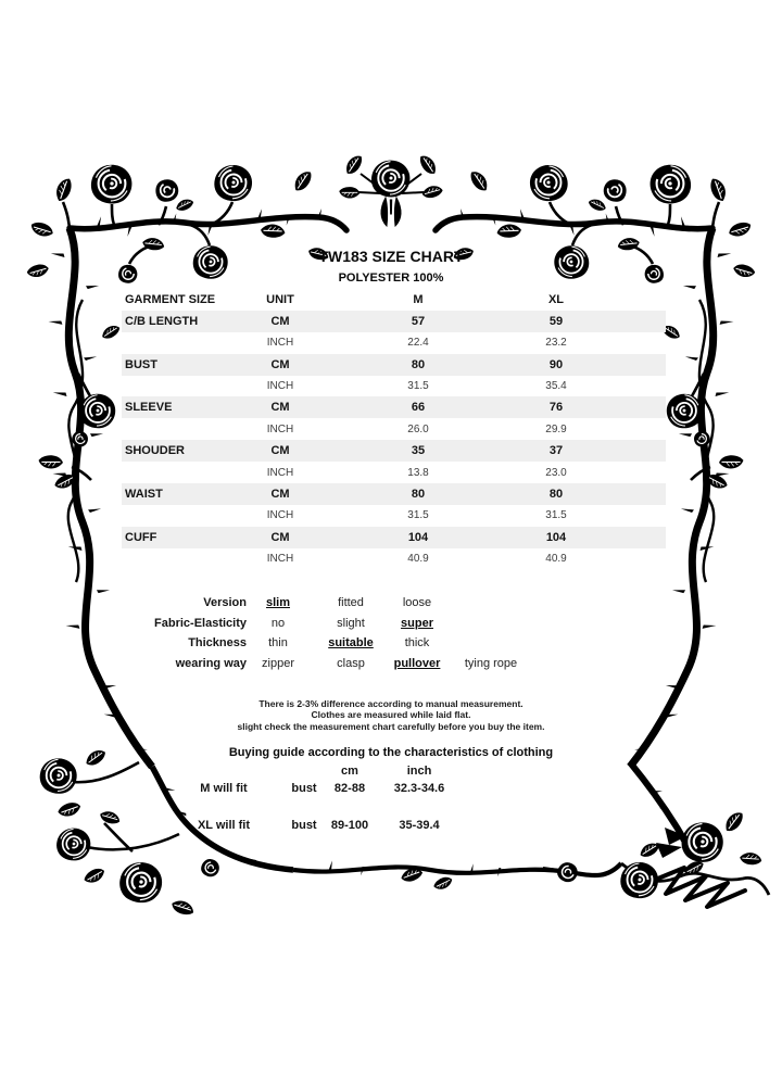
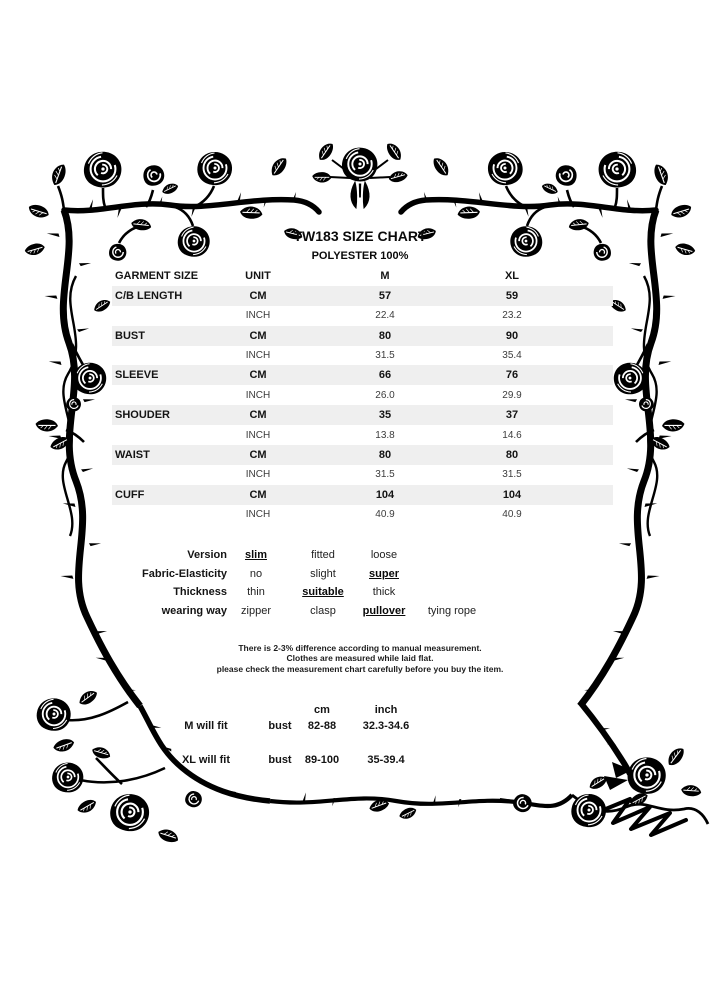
  TW183 SIZE CHART
  POLYESTER 100%
  GARMENT SIZE
  UNIT
  M
  XL
  C/B LENGTH
  CM
  57
  59
  INCH
  22.4
  23.2
  BUST
  CM
  80
  90
  INCH
  31.5
  35.4
  SLEEVE
  CM
  66
  76
  INCH
  26.0
  29.9
  SHOUDER
  CM
  35
  37
  INCH
  13.8
- 23.0
+ 14.6
  WAIST
  CM
  80
  80
  INCH
  31.5
  31.5
  CUFF
  CM
  104
  104
  INCH
  40.9
  40.9
  Version
  slim
  fitted
  loose
  Fabric-Elasticity
  no
  slight
  super
  Thickness
  thin
  suitable
  thick
  wearing way
  zipper
  clasp
  pullover
  tying rope
  There is 2-3% difference according to manual measurement.
  Clothes are measured while laid flat.
- slight check the measurement chart carefully before you buy the item.
+ please check the measurement chart carefully before you buy the item.
- Buying guide according to the characteristics of clothing
  cm
  inch
  M will fit
  bust
  82-88
  32.3-34.6
  XL will fit
  bust
  89-100
  35-39.4
